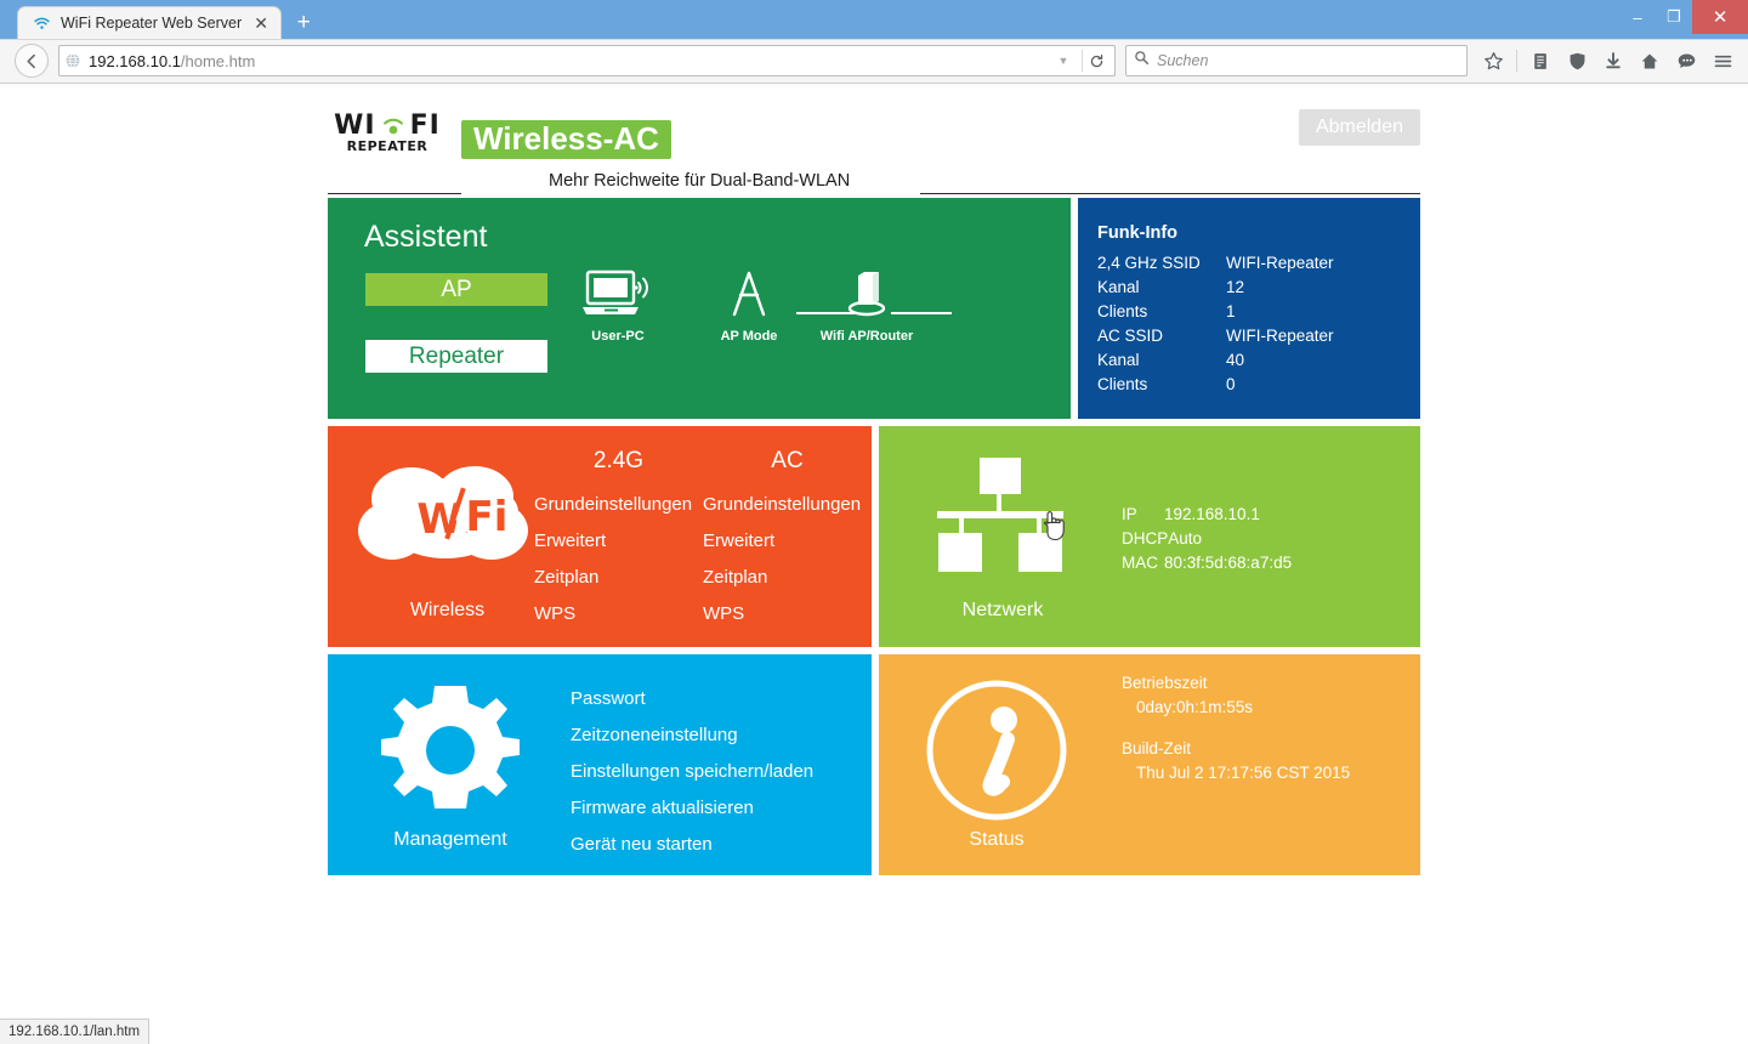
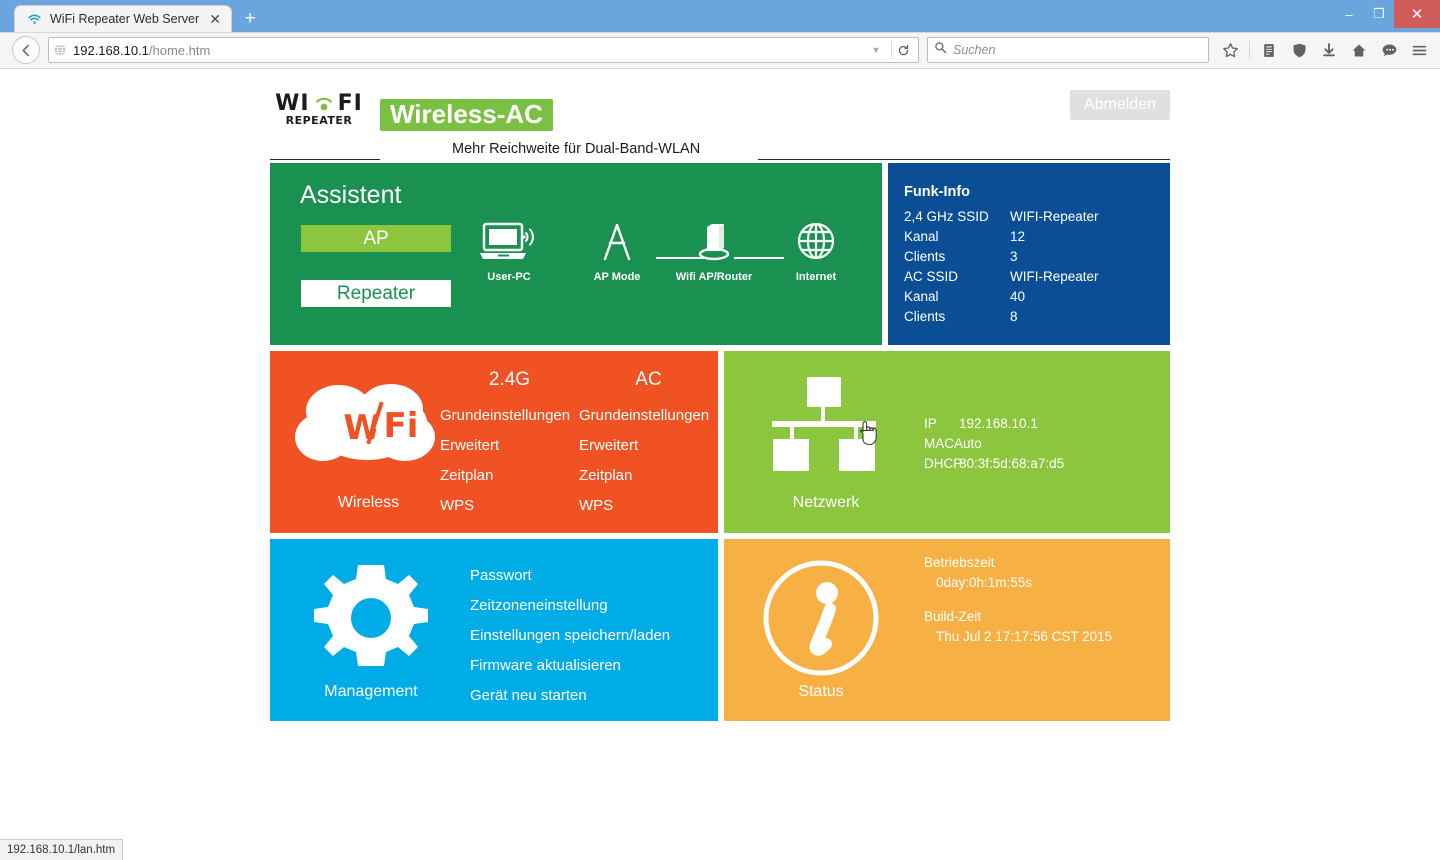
  WiFi Repeater Web Server
  ✕
  +
  –
  ❐
  ✕
  192.168.10.1/home.htm
  ▼
  Suchen
  WI
  FI
  REPEATER
  Wireless-AC
  Mehr Reichweite für Dual-Band-WLAN
  Abmelden
  Assistent
  AP
  Repeater
  User-PC
  AP Mode
  Wifi AP/Router
+ Internet
  Funk-Info
  2,4 GHz SSID
  WIFI-Repeater
  Kanal
  12
  Clients
- 1
+ 3
  AC SSID
  WIFI-Repeater
  Kanal
  40
  Clients
- 0
+ 8
  Fi
  Wireless
  2.4G
  Grundeinstellungen
  Erweitert
  Zeitplan
  WPS
  AC
  Grundeinstellungen
  Erweitert
  Zeitplan
  WPS
  Netzwerk
  IP
  192.168.10.1
- DHCP
+ MAC
  Auto
- MAC
+ DHCP
  80:3f:5d:68:a7:d5
  Management
  Passwort
  Zeitzoneneinstellung
  Einstellungen speichern/laden
  Firmware aktualisieren
  Gerät neu starten
  Status
  Betriebszeit
  0day:0h:1m:55s
  Build-Zeit
  Thu Jul 2 17:17:56 CST 2015
  192.168.10.1/lan.htm
